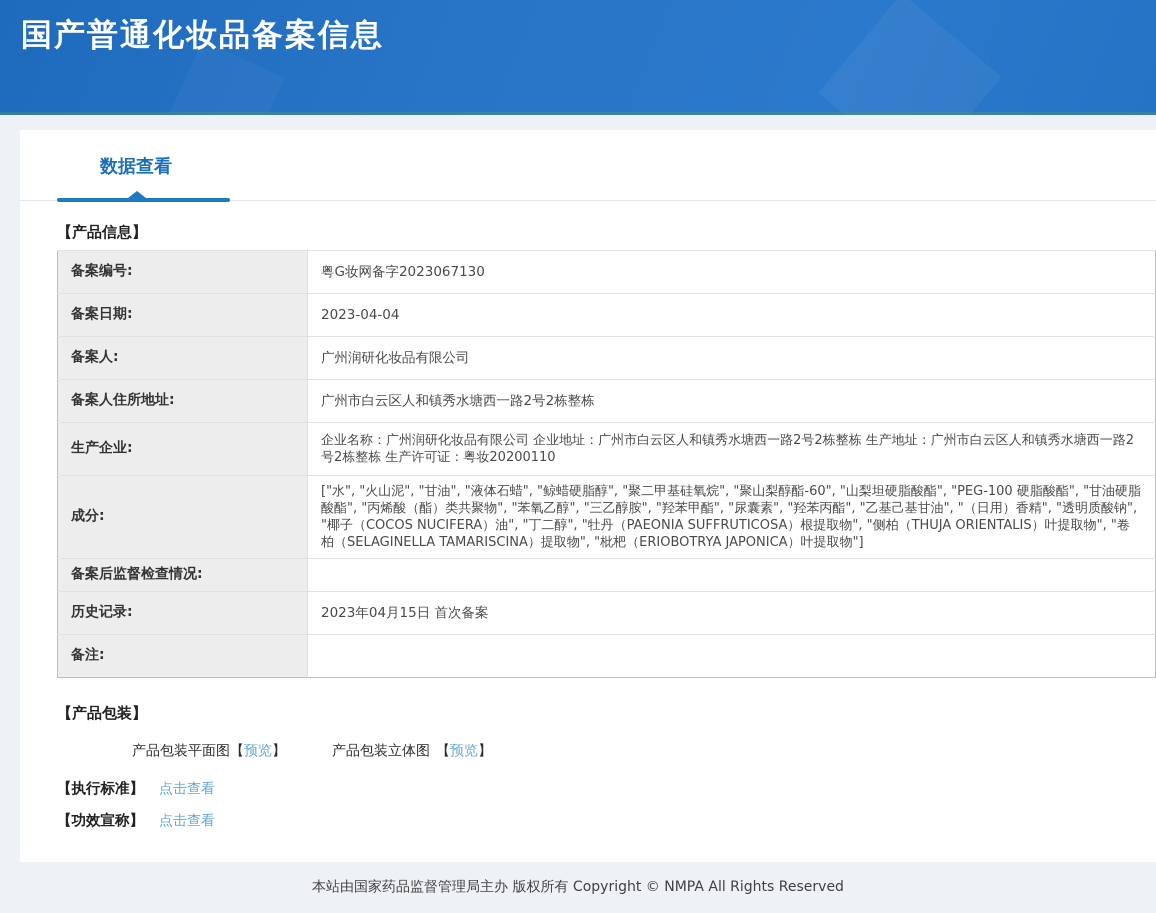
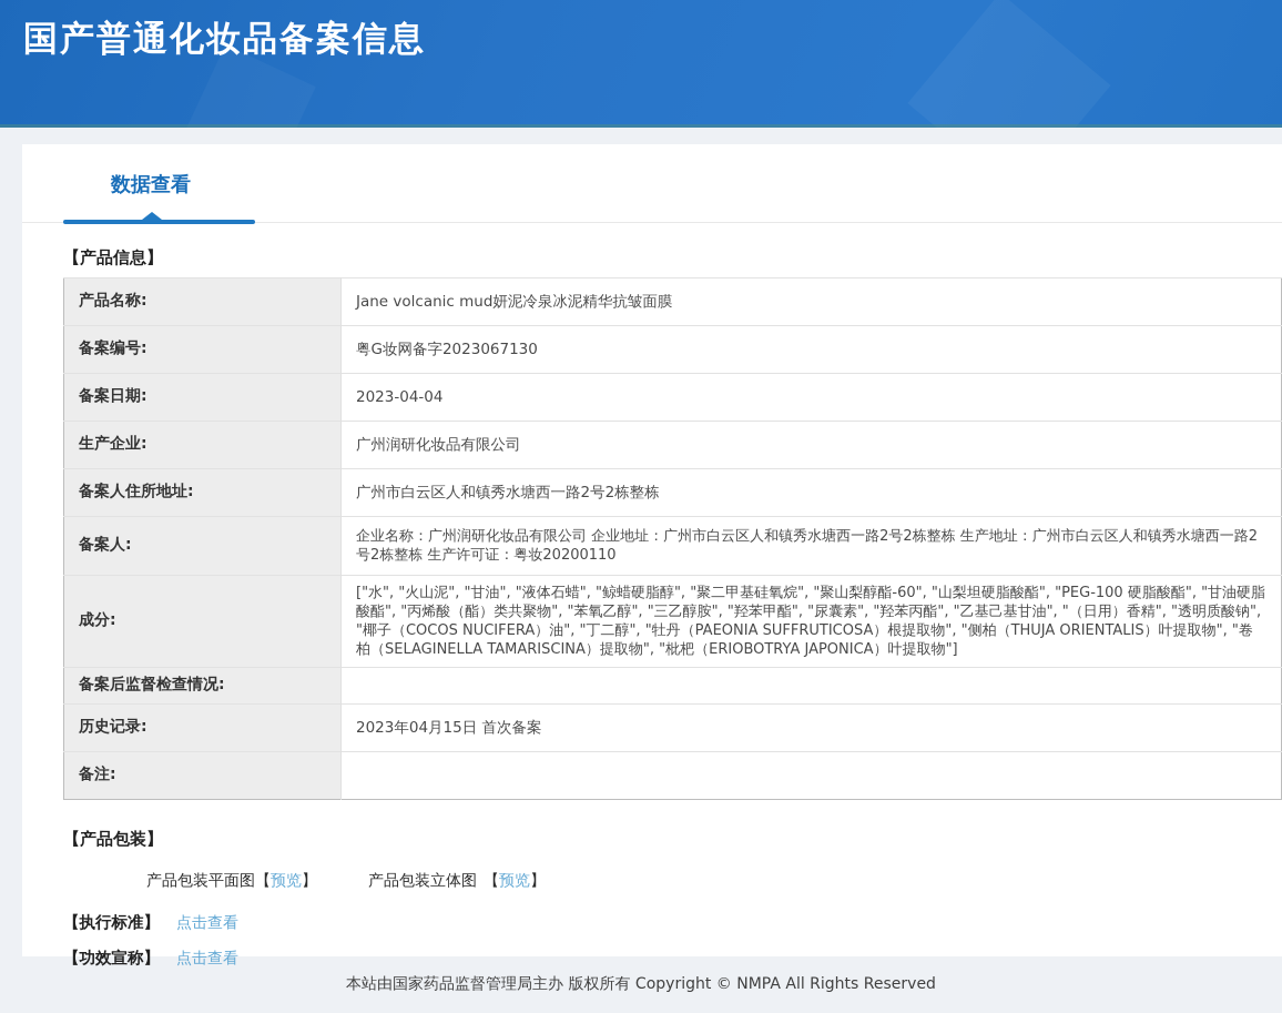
  国产普通化妆品备案信息
  数据查看
  【产品信息】
+ 产品名称:	Jane volcanic mud妍泥冷泉冰泥精华抗皱面膜
  备案编号:	粤G妆网备字2023067130
  备案日期:	2023-04-04
- 备案人:	广州润研化妆品有限公司
+ 生产企业:	广州润研化妆品有限公司
  备案人住所地址:	广州市白云区人和镇秀水塘西一路2号2栋整栋
- 生产企业:	企业名称：广州润研化妆品有限公司 企业地址：广州市白云区人和镇秀水塘西一路2号2栋整栋 生产地址：广州市白云区人和镇秀水塘西一路2号2栋整栋 生产许可证：粤妆20200110
+ 备案人:	企业名称：广州润研化妆品有限公司 企业地址：广州市白云区人和镇秀水塘西一路2号2栋整栋 生产地址：广州市白云区人和镇秀水塘西一路2号2栋整栋 生产许可证：粤妆20200110
  成分:	["水", "火山泥", "甘油", "液体石蜡", "鲸蜡硬脂醇", "聚二甲基硅氧烷", "聚山梨醇酯-60", "山梨坦硬脂酸酯", "PEG-100 硬脂酸酯", "甘油硬脂酸酯", "丙烯酸（酯）类共聚物", "苯氧乙醇", "三乙醇胺", "羟苯甲酯", "尿囊素", "羟苯丙酯", "乙基己基甘油", "（日用）香精", "透明质酸钠", "椰子（COCOS NUCIFERA）油", "丁二醇", "牡丹（PAEONIA SUFFRUTICOSA）根提取物", "侧柏（THUJA ORIENTALIS）叶提取物", "卷柏（SELAGINELLA TAMARISCINA）提取物", "枇杷（ERIOBOTRYA JAPONICA）叶提取物"]
  备案后监督检查情况:
  历史记录:	2023年04月15日 首次备案
  备注:
  【产品包装】
  产品包装平面图【预览】 产品包装立体图 【预览】
  【执行标准】 点击查看
  【功效宣称】 点击查看
  本站由国家药品监督管理局主办 版权所有 Copyright © NMPA All Rights Reserved
